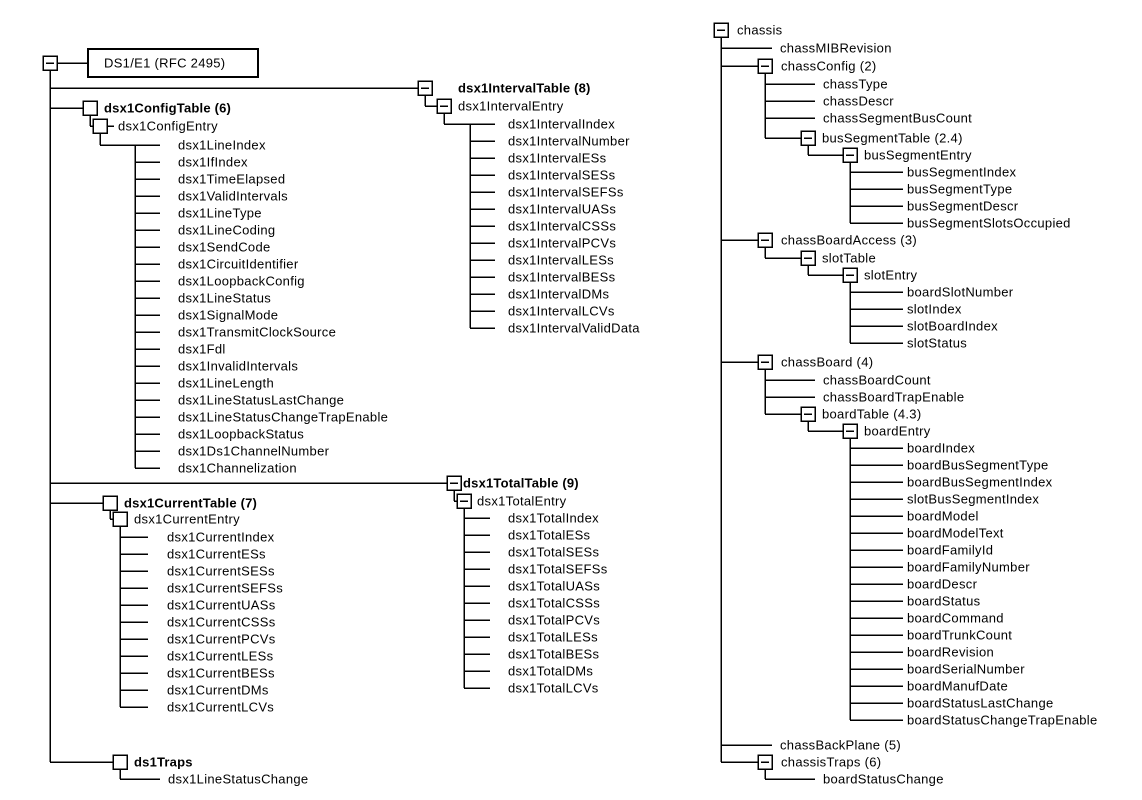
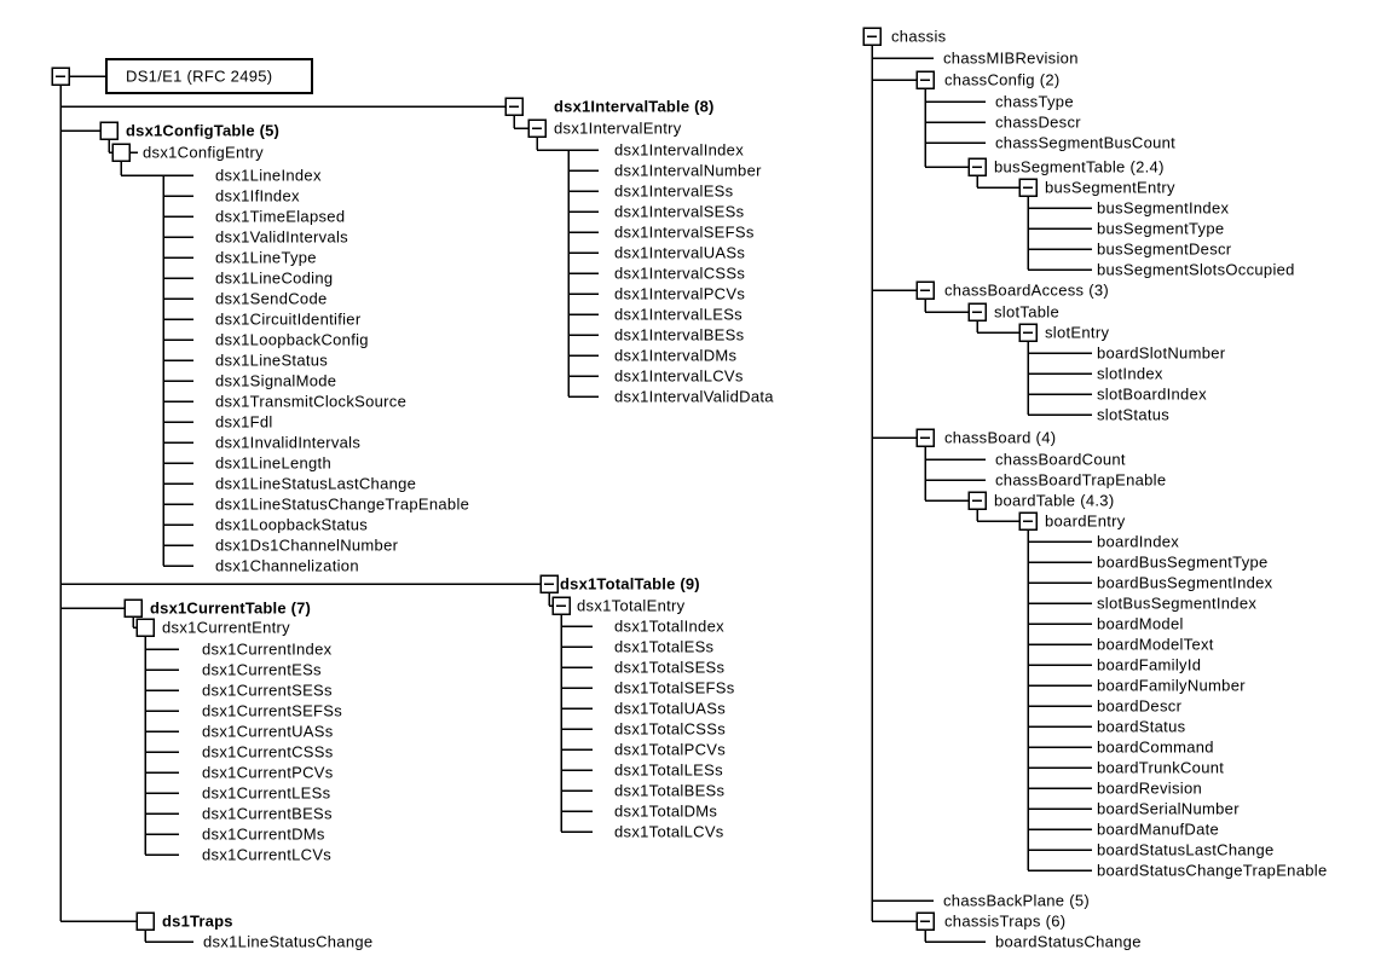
  DS1/E1 (RFC 2495)
- dsx1ConfigTable (6)
+ dsx1ConfigTable (5)
  dsx1ConfigEntry
  dsx1LineIndex
  dsx1IfIndex
  dsx1TimeElapsed
  dsx1ValidIntervals
  dsx1LineType
  dsx1LineCoding
  dsx1SendCode
  dsx1CircuitIdentifier
  dsx1LoopbackConfig
  dsx1LineStatus
  dsx1SignalMode
  dsx1TransmitClockSource
  dsx1Fdl
  dsx1InvalidIntervals
  dsx1LineLength
  dsx1LineStatusLastChange
  dsx1LineStatusChangeTrapEnable
  dsx1LoopbackStatus
  dsx1Ds1ChannelNumber
  dsx1Channelization
  dsx1CurrentTable (7)
  dsx1CurrentEntry
  dsx1CurrentIndex
  dsx1CurrentESs
  dsx1CurrentSESs
  dsx1CurrentSEFSs
  dsx1CurrentUASs
  dsx1CurrentCSSs
  dsx1CurrentPCVs
  dsx1CurrentLESs
  dsx1CurrentBESs
  dsx1CurrentDMs
  dsx1CurrentLCVs
  dsx1IntervalTable (8)
  dsx1IntervalEntry
  dsx1IntervalIndex
  dsx1IntervalNumber
  dsx1IntervalESs
  dsx1IntervalSESs
  dsx1IntervalSEFSs
  dsx1IntervalUASs
  dsx1IntervalCSSs
  dsx1IntervalPCVs
  dsx1IntervalLESs
  dsx1IntervalBESs
  dsx1IntervalDMs
  dsx1IntervalLCVs
  dsx1IntervalValidData
  dsx1TotalTable (9)
  dsx1TotalEntry
  dsx1TotalIndex
  dsx1TotalESs
  dsx1TotalSESs
  dsx1TotalSEFSs
  dsx1TotalUASs
  dsx1TotalCSSs
  dsx1TotalPCVs
  dsx1TotalLESs
  dsx1TotalBESs
  dsx1TotalDMs
  dsx1TotalLCVs
  ds1Traps
  dsx1LineStatusChange
  chassis
  chassMIBRevision
  chassConfig (2)
  chassType
  chassDescr
  chassSegmentBusCount
  busSegmentTable (2.4)
  busSegmentEntry
  busSegmentIndex
  busSegmentType
  busSegmentDescr
  busSegmentSlotsOccupied
  chassBoardAccess (3)
  slotTable
  slotEntry
  boardSlotNumber
  slotIndex
  slotBoardIndex
  slotStatus
  chassBoard (4)
  chassBoardCount
  chassBoardTrapEnable
  boardTable (4.3)
  boardEntry
  boardIndex
  boardBusSegmentType
  boardBusSegmentIndex
  slotBusSegmentIndex
  boardModel
  boardModelText
  boardFamilyId
  boardFamilyNumber
  boardDescr
  boardStatus
  boardCommand
  boardTrunkCount
  boardRevision
  boardSerialNumber
  boardManufDate
  boardStatusLastChange
  boardStatusChangeTrapEnable
  chassBackPlane (5)
  chassisTraps (6)
  boardStatusChange
